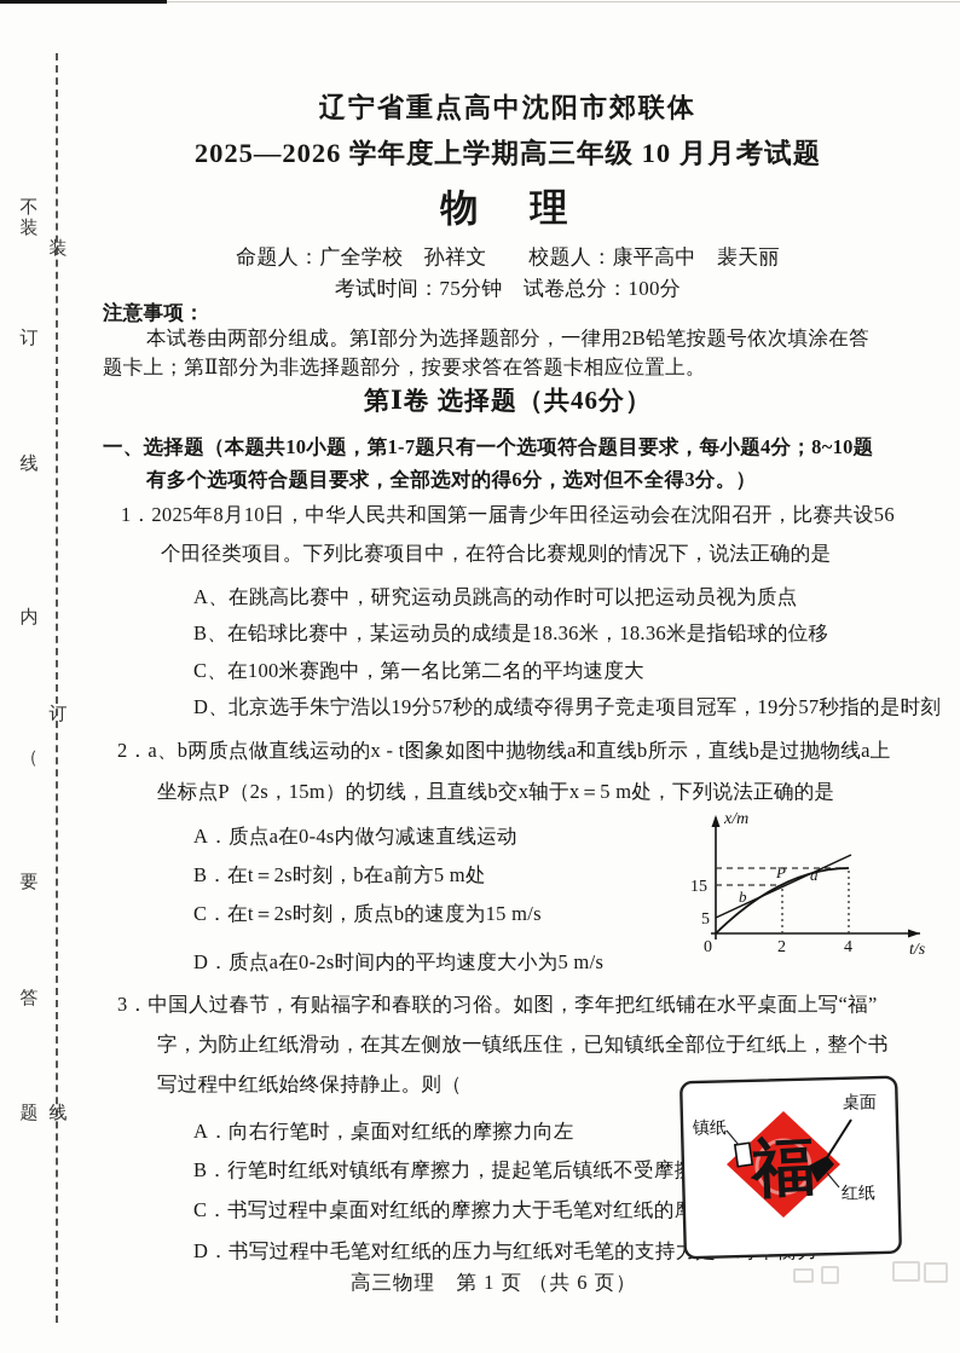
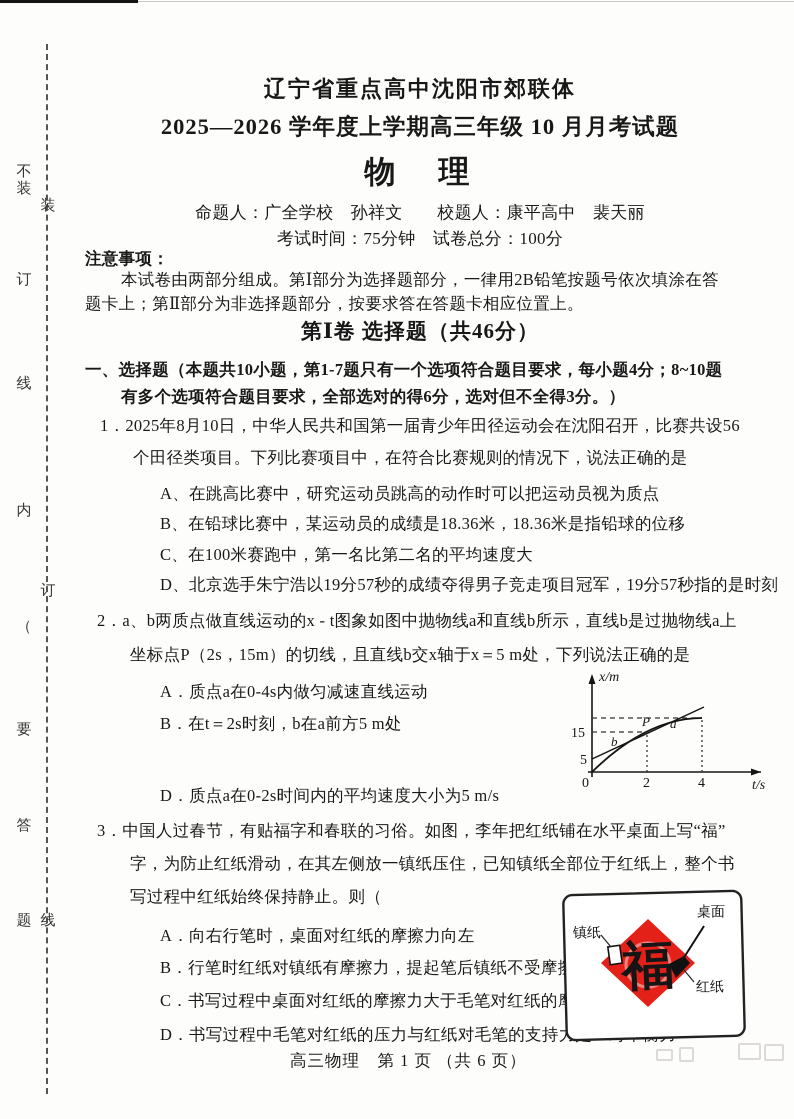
  不
  装
  订
  线
  内
  （
  要
  答
  题
  装
  订
  线
  辽宁省重点高中沈阳市郊联体
  2025—2026 学年度上学期高三年级 10 月月考试题
  物 理
  命题人：广全学校 孙祥文 校题人：康平高中 裴天丽
  考试时间：75分钟 试卷总分：100分
  注意事项：
  本试卷由两部分组成。第Ⅰ部分为选择题部分，一律用2B铅笔按题号依次填涂在答
  题卡上；第Ⅱ部分为非选择题部分，按要求答在答题卡相应位置上。
  第Ⅰ卷 选择题（共46分）
  一、选择题（本题共10小题，第1-7题只有一个选项符合题目要求，每小题4分；8~10题
  有多个选项符合题目要求，全部选对的得6分，选对但不全得3分。）
  1．2025年8月10日，中华人民共和国第一届青少年田径运动会在沈阳召开，比赛共设56
  个田径类项目。下列比赛项目中，在符合比赛规则的情况下，说法正确的是
  A、在跳高比赛中，研究运动员跳高的动作时可以把运动员视为质点
  B、在铅球比赛中，某运动员的成绩是18.36米，18.36米是指铅球的位移
  C、在100米赛跑中，第一名比第二名的平均速度大
  D、北京选手朱宁浩以19分57秒的成绩夺得男子竞走项目冠军，19分57秒指的是时刻
  2．a、b两质点做直线运动的x - t图象如图中抛物线a和直线b所示，直线b是过抛物线a上
  坐标点P（2s，15m）的切线，且直线b交x轴于x＝5 m处，下列说法正确的是
  A．质点a在0-4s内做匀减速直线运动
  B．在t＝2s时刻，b在a前方5 m处
- C．在t＝2s时刻，质点b的速度为15 m/s
  D．质点a在0-2s时间内的平均速度大小为5 m/s
  x/m
  t/s
  0
  2
  4
  5
  15
  P
  a
  b
  3．中国人过春节，有贴福字和春联的习俗。如图，李年把红纸铺在水平桌面上写“福”
  字，为防止红纸滑动，在其左侧放一镇纸压住，已知镇纸全部位于红纸上，整个书
  写过程中红纸始终保持静止。则（
  A．向右行笔时，桌面对红纸的摩擦力向左
  B．行笔时红纸对镇纸有摩擦力，提起笔后镇纸不受摩
  C．书写过程中桌面对红纸的摩擦力大于毛笔对红纸的
  D．书写过程中毛笔对红纸的压力与红纸对毛笔的支持
  镇纸
  桌面
  红纸
  高三物理 第 1 页 （共 6 页）
